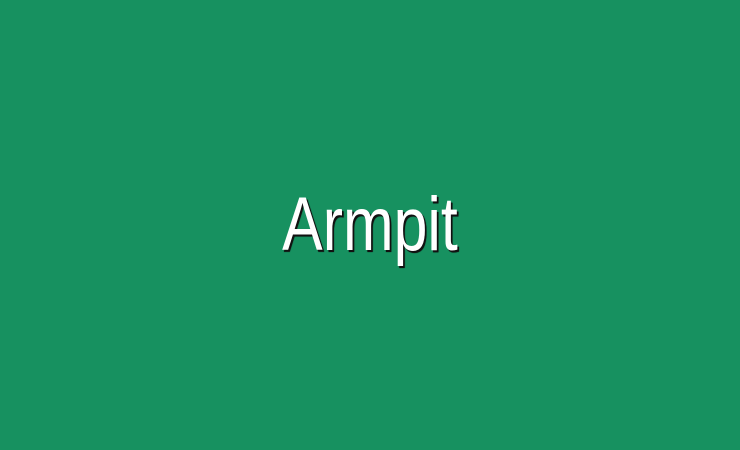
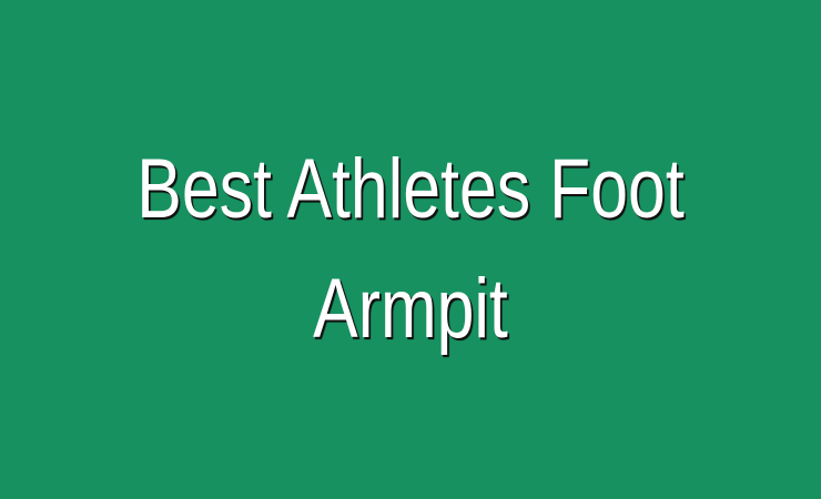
+ Best Athletes Foot
  Armpit
